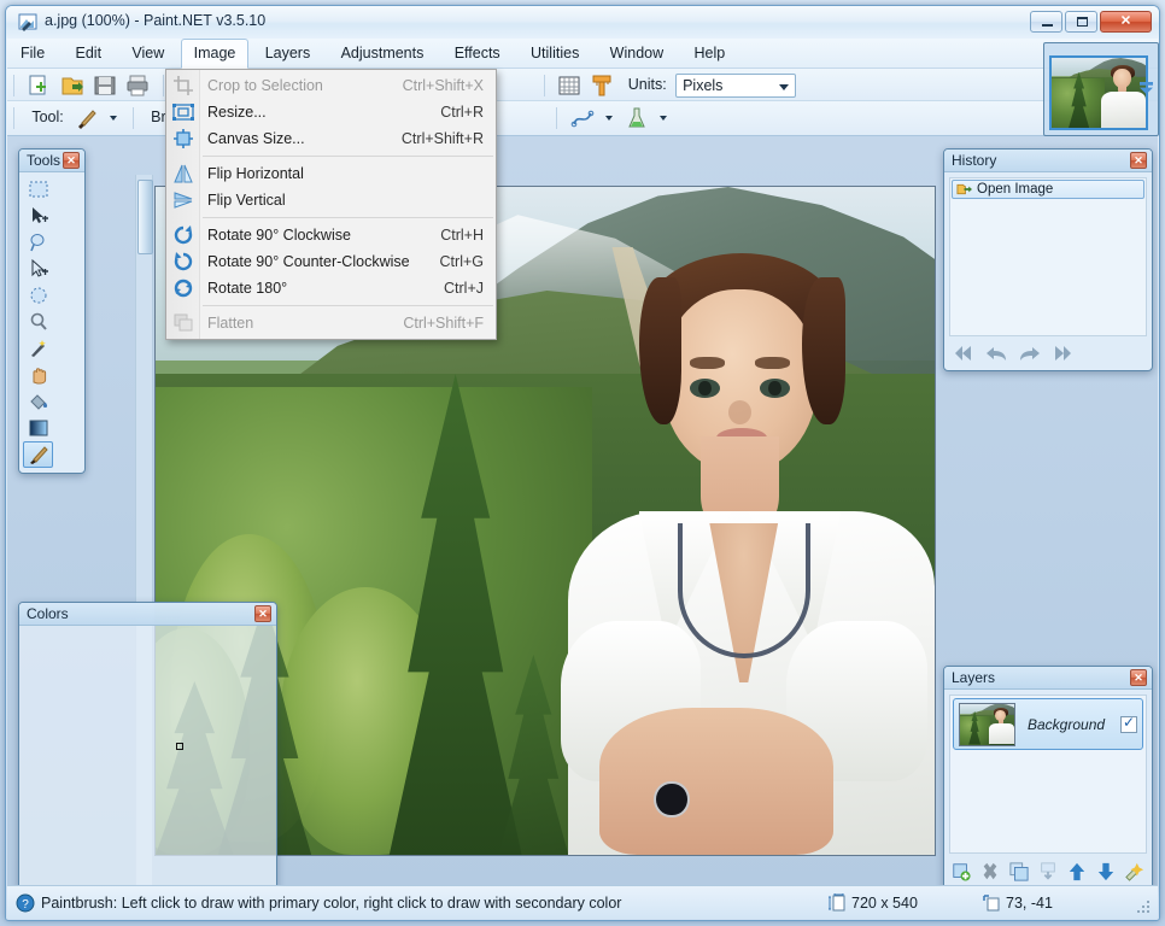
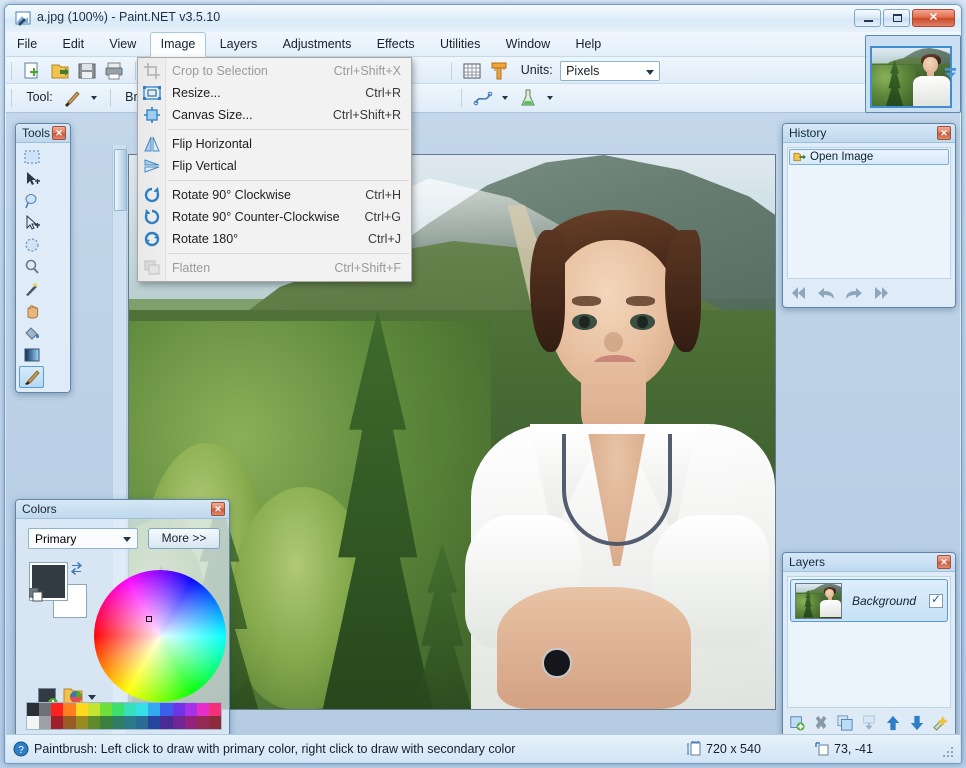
  a.jpg (100%) - Paint.NET v3.5.10
  ✕
  File Edit View Image Layers Adjustments Effects Utilities Window Help
  Units:
  Pixels
  Tool: Br
  Tools
  ✕
  History
  ✕
  Open Image
  Colors
  ✕
+ Primary
+ More >>
  Layers
  ✕
  Background
  Crop to Selection
  Ctrl+Shift+X
  Resize...
  Ctrl+R
  Canvas Size...
  Ctrl+Shift+R
  Flip Horizontal
  Flip Vertical
  Rotate 90° Clockwise
  Ctrl+H
  Rotate 90° Counter-Clockwise
  Ctrl+G
  Rotate 180°
  Ctrl+J
  Flatten
  Ctrl+Shift+F
  ?
  Paintbrush: Left click to draw with primary color, right click to draw with secondary color
  720 x 540
  73, -41
